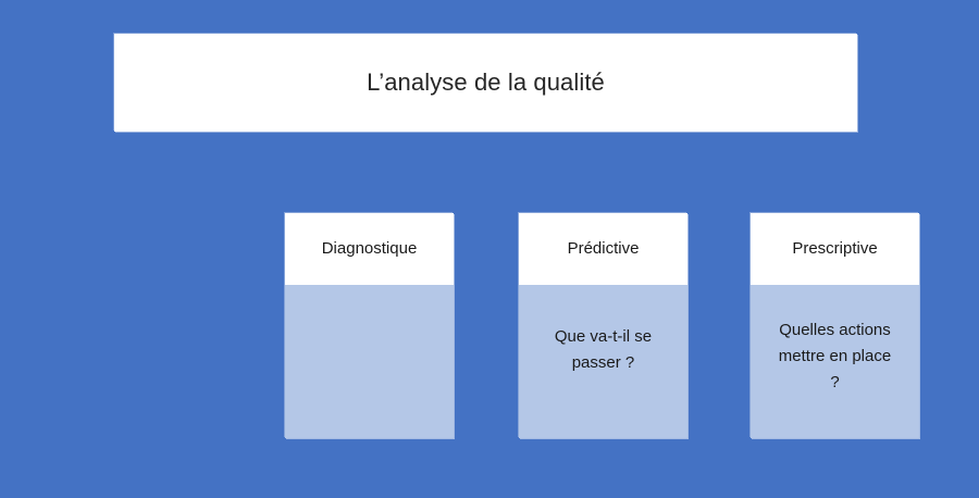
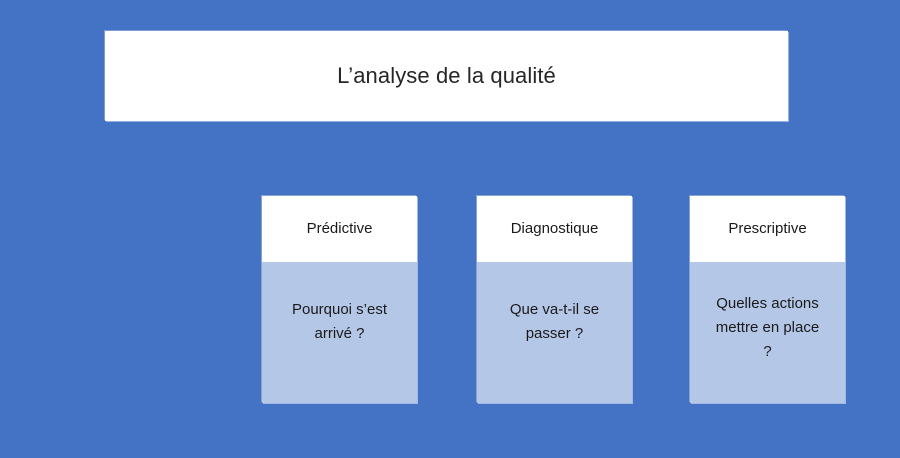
  L’analyse de la qualité
- Diagnostique
+ Prédictive
+ Pourquoi s’est
+ arrivé ?
- Prédictive
+ Diagnostique
  Que va-t-il se
  passer ?
  Prescriptive
  Quelles actions
  mettre en place
  ?
